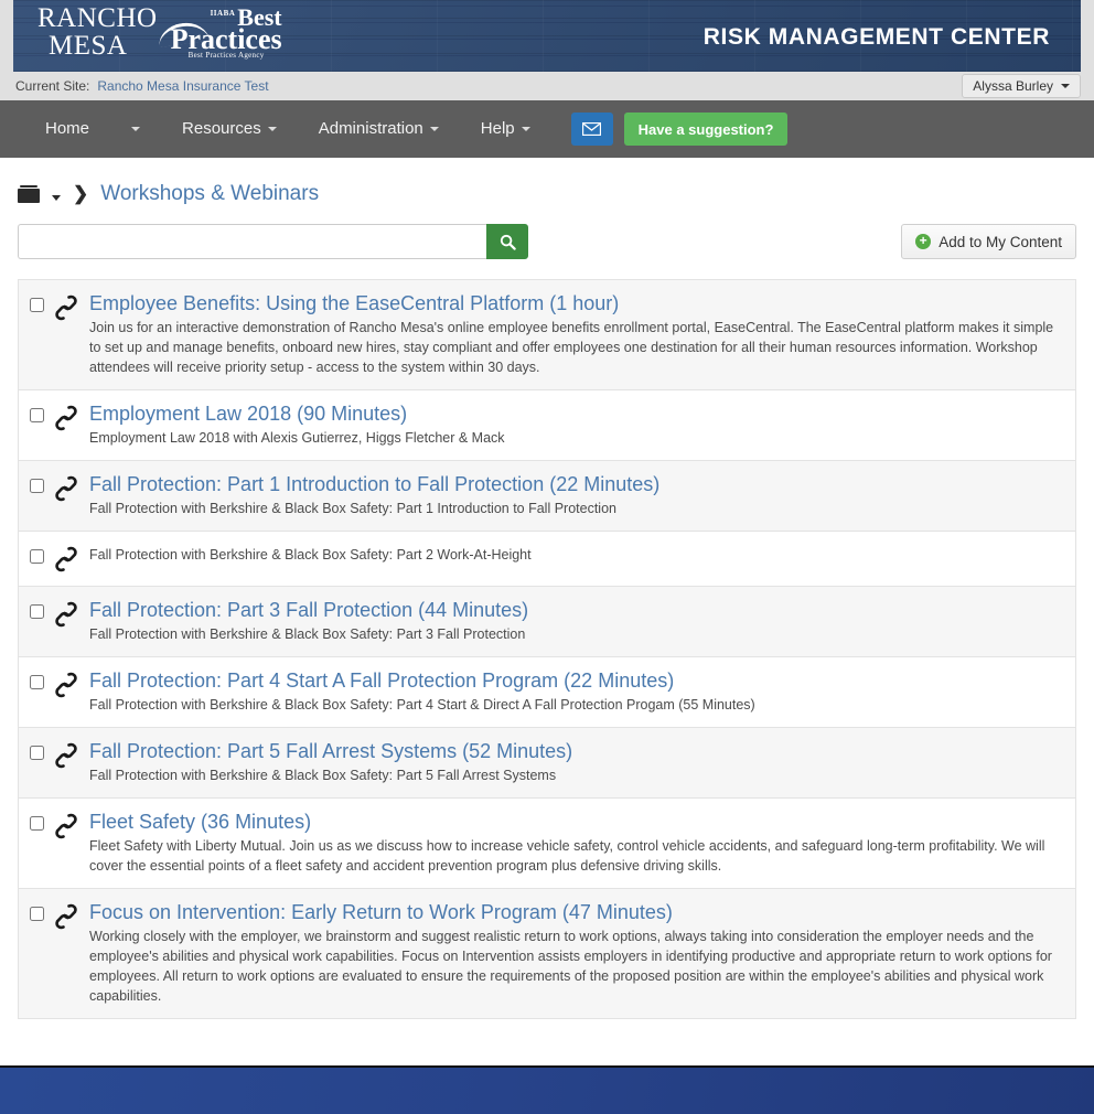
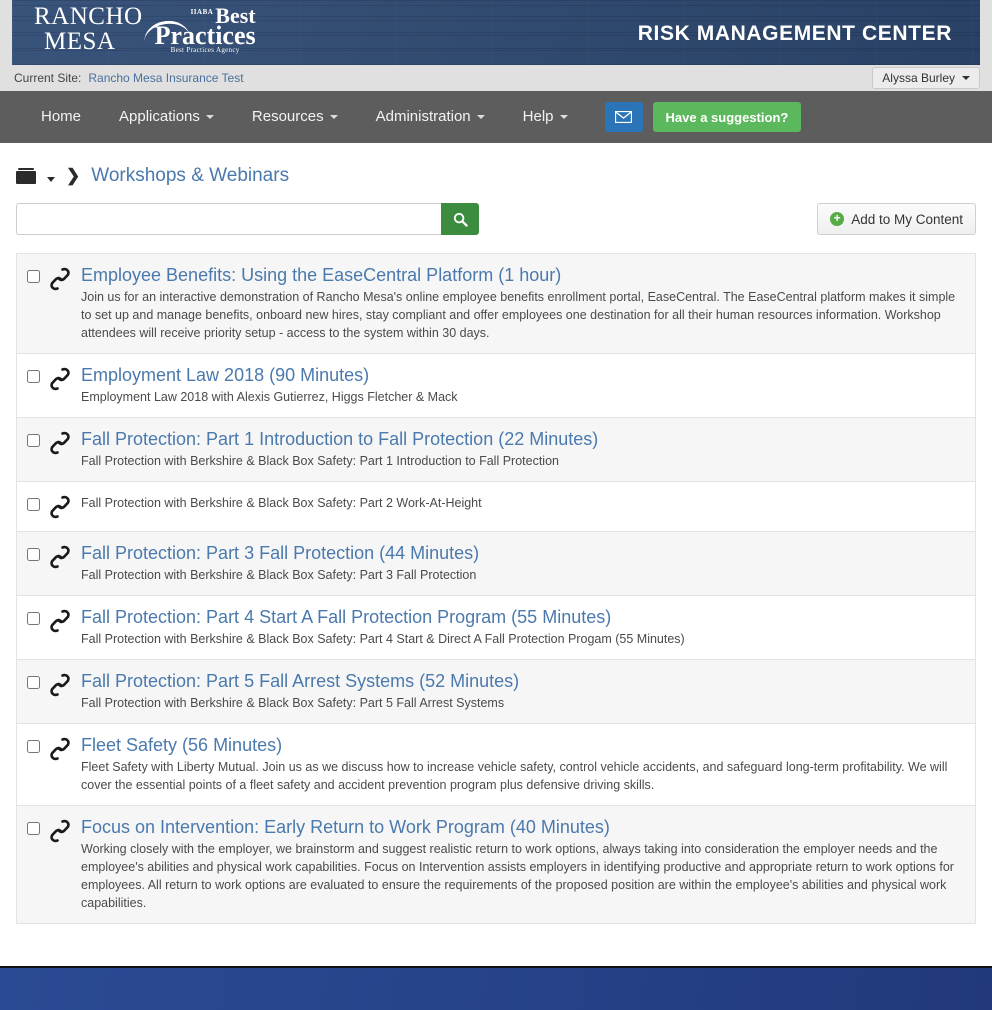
  RANCHO
  MESA
  IIABA Best
  Practices
  Best Practices Agency
  RISK MANAGEMENT CENTER
  Current Site:
  Rancho Mesa Insurance Test
  Alyssa Burley
  Home
+ Applications
  Resources
  Administration
  Help
  Have a suggestion?
  ❯
  Workshops & Webinars
  +
  Add to My Content
  Employee Benefits: Using the EaseCentral Platform (1 hour)
  Join us for an interactive demonstration of Rancho Mesa's online employee benefits enrollment portal, EaseCentral. The EaseCentral platform makes it simple to set up and manage benefits, onboard new hires, stay compliant and offer employees one destination for all their human resources information. Workshop attendees will receive priority setup - access to the system within 30 days.
  Employment Law 2018 (90 Minutes)
  Employment Law 2018 with Alexis Gutierrez, Higgs Fletcher & Mack
  Fall Protection: Part 1 Introduction to Fall Protection (22 Minutes)
  Fall Protection with Berkshire & Black Box Safety: Part 1 Introduction to Fall Protection
  Fall Protection with Berkshire & Black Box Safety: Part 2 Work-At-Height
  Fall Protection: Part 3 Fall Protection (44 Minutes)
  Fall Protection with Berkshire & Black Box Safety: Part 3 Fall Protection
- Fall Protection: Part 4 Start A Fall Protection Program (22 Minutes)
+ Fall Protection: Part 4 Start A Fall Protection Program (55 Minutes)
  Fall Protection with Berkshire & Black Box Safety: Part 4 Start & Direct A Fall Protection Progam (55 Minutes)
  Fall Protection: Part 5 Fall Arrest Systems (52 Minutes)
  Fall Protection with Berkshire & Black Box Safety: Part 5 Fall Arrest Systems
- Fleet Safety (36 Minutes)
+ Fleet Safety (56 Minutes)
  Fleet Safety with Liberty Mutual. Join us as we discuss how to increase vehicle safety, control vehicle accidents, and safeguard long-term profitability. We will cover the essential points of a fleet safety and accident prevention program plus defensive driving skills.
- Focus on Intervention: Early Return to Work Program (47 Minutes)
+ Focus on Intervention: Early Return to Work Program (40 Minutes)
  Working closely with the employer, we brainstorm and suggest realistic return to work options, always taking into consideration the employer needs and the employee's abilities and physical work capabilities. Focus on Intervention assists employers in identifying productive and appropriate return to work options for employees. All return to work options are evaluated to ensure the requirements of the proposed position are within the employee's abilities and physical work capabilities.
